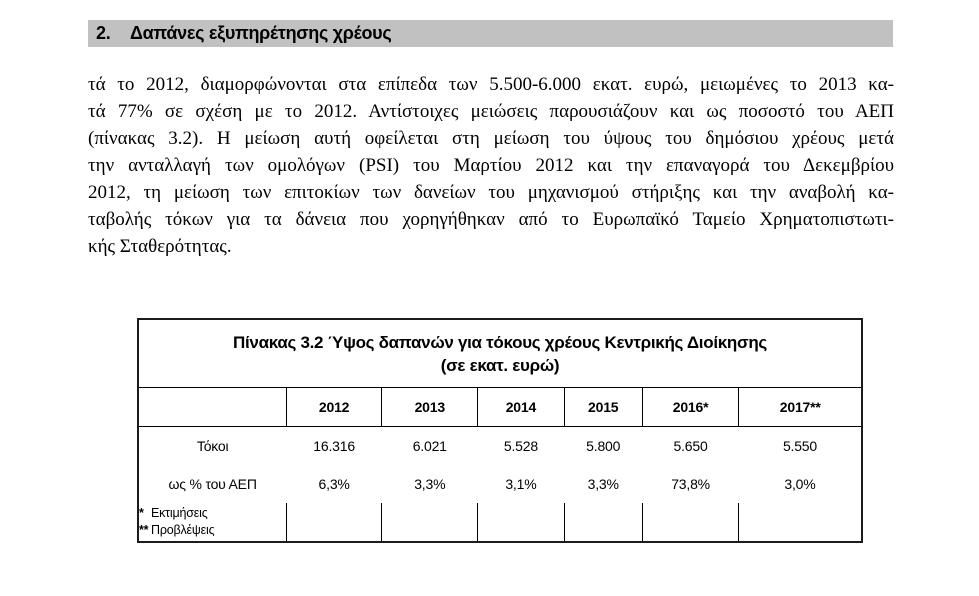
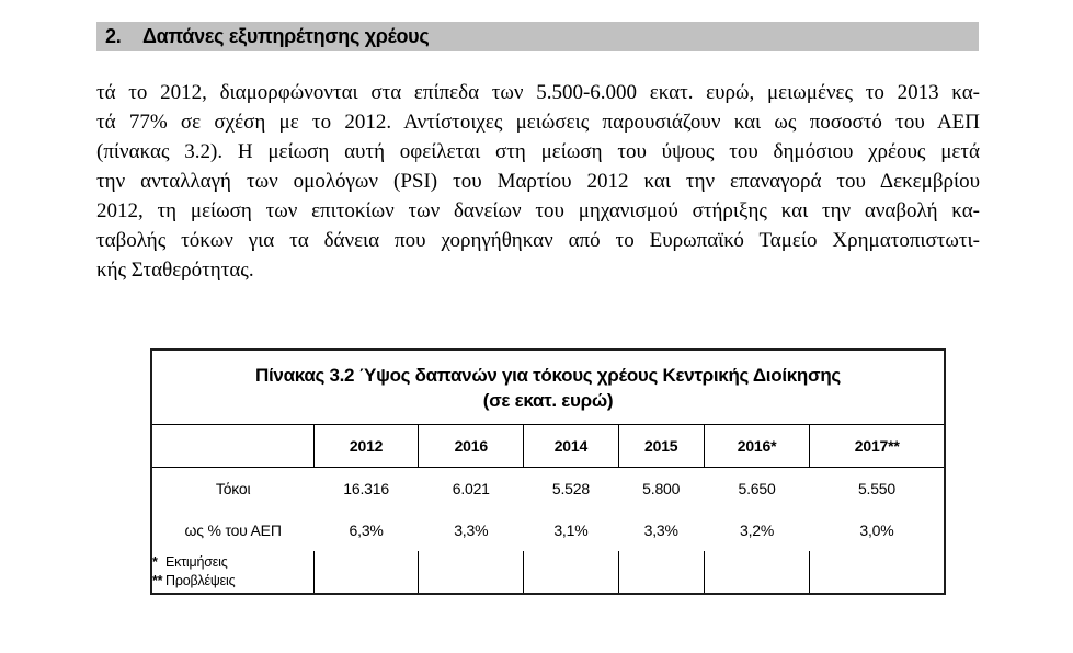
  2.
  Δαπάνες εξυπηρέτησης χρέους
  τά το 2012, διαμορφώνονται στα επίπεδα των 5.500-6.000 εκατ. ευρώ, μειωμένες το 2013 κα-
  τά 77% σε σχέση με το 2012. Αντίστοιχες μειώσεις παρουσιάζουν και ως ποσοστό του ΑΕΠ
  (πίνακας 3.2). Η μείωση αυτή οφείλεται στη μείωση του ύψους του δημόσιου χρέους μετά
  την ανταλλαγή των ομολόγων (PSI) του Μαρτίου 2012 και την επαναγορά του Δεκεμβρίου
  2012, τη μείωση των επιτοκίων των δανείων του μηχανισμού στήριξης και την αναβολή κα-
  ταβολής τόκων για τα δάνεια που χορηγήθηκαν από το Ευρωπαϊκό Ταμείο Χρηματοπιστωτι-
  κής Σταθερότητας.
  Πίνακας 3.2 Ύψος δαπανών για τόκους χρέους Κεντρικής Διοίκησης
  (σε εκατ. ευρώ)
- 	2012	2013	2014	2015	2016*	2017**
+ 	2012	2016	2014	2015	2016*	2017**
  Τόκοι	16.316	6.021	5.528	5.800	5.650	5.550
- ως % του ΑΕΠ	6,3%	3,3%	3,1%	3,3%	73,8%	3,0%
+ ως % του ΑΕΠ	6,3%	3,3%	3,1%	3,3%	3,2%	3,0%
  * Εκτιμήσεις
  ** Προβλέψεις
